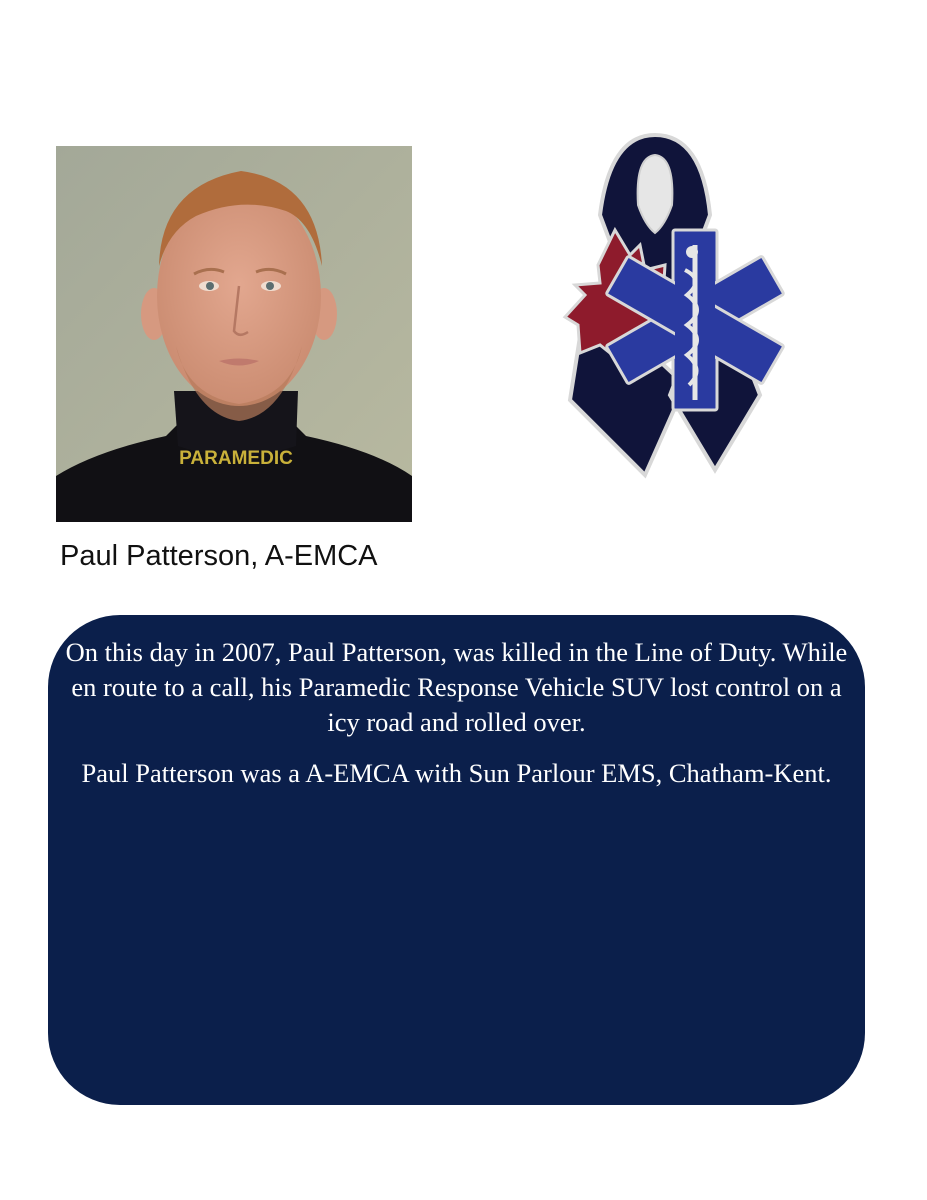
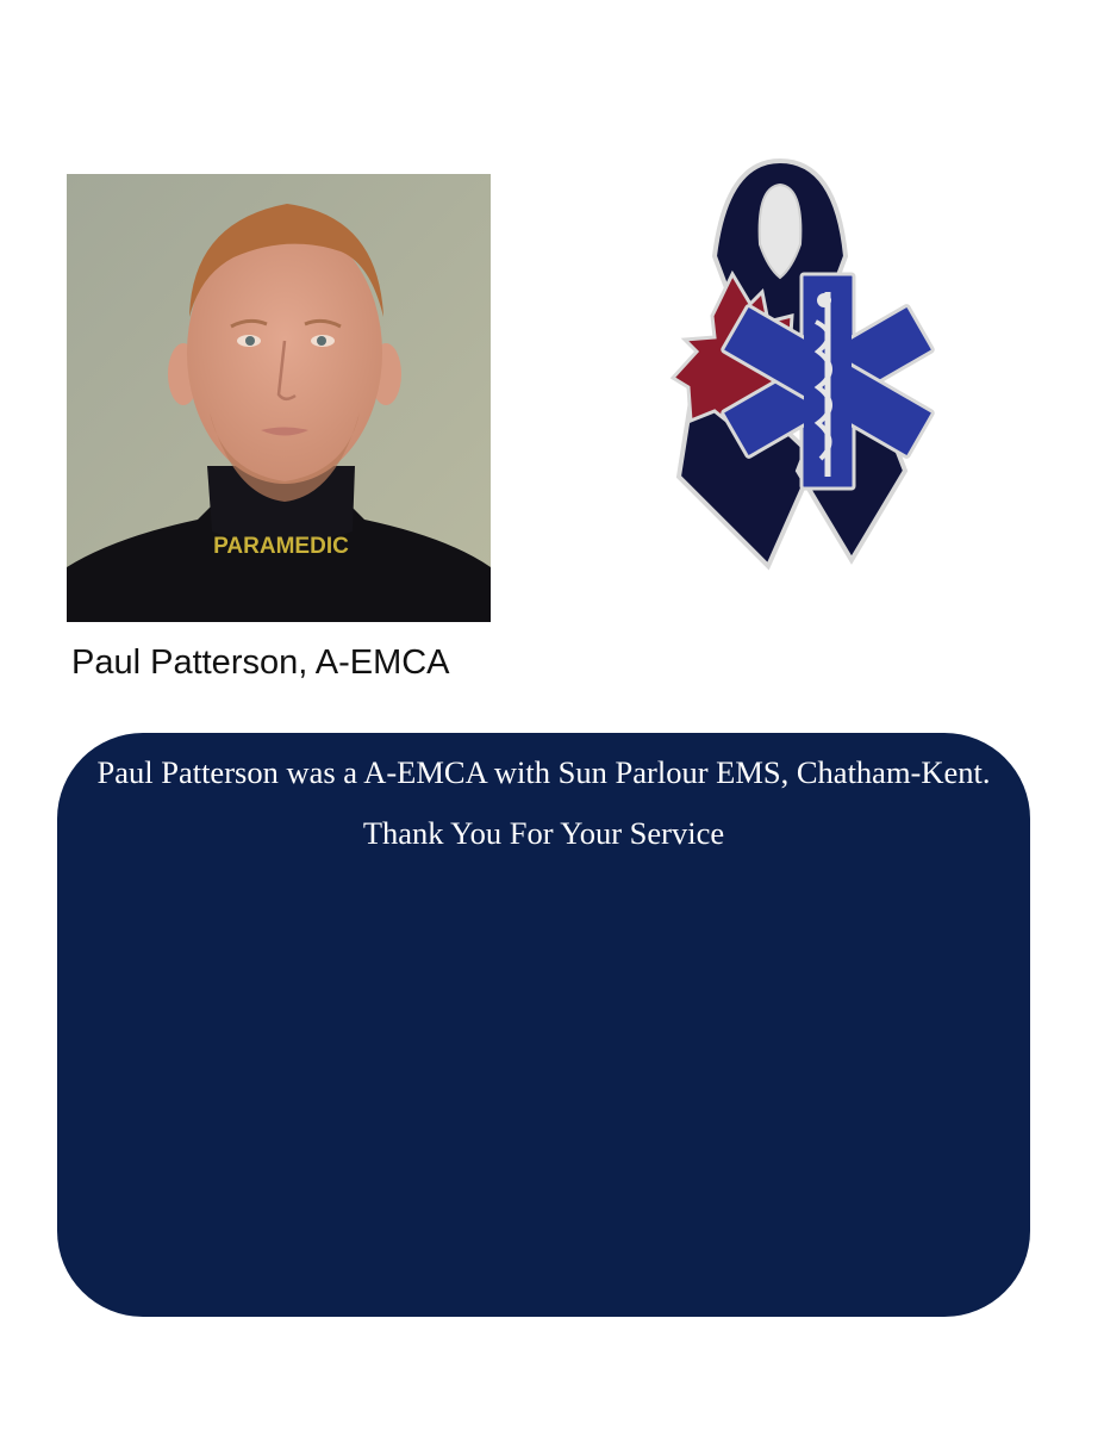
  PARAMEDIC
  Paul Patterson, A-EMCA
- On this day in 2007, Paul Patterson, was killed in the Line of Duty. While en route to a call, his Paramedic Response Vehicle SUV lost control on a icy road and rolled over.
  Paul Patterson was a A-EMCA with Sun Parlour EMS, Chatham-Kent.
+ Thank You For Your Service
